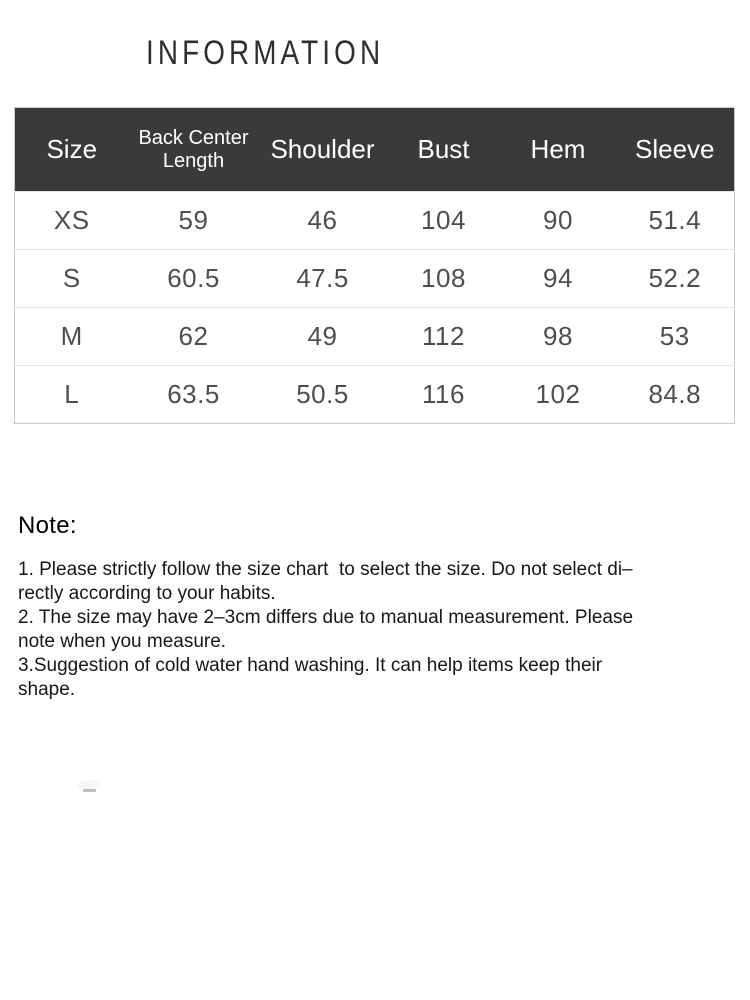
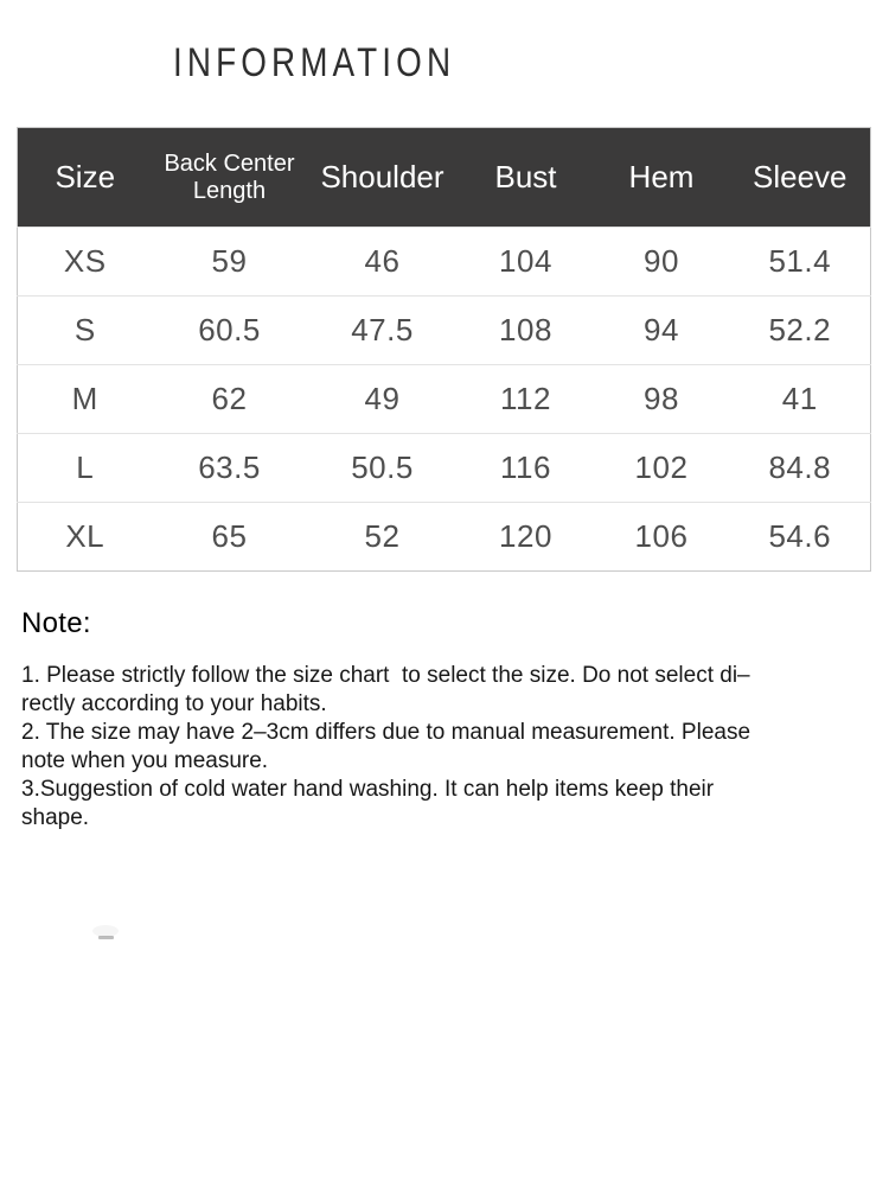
  INFORMATION
  Size	Back Center Length	Shoulder	Bust	Hem	Sleeve
  XS	59	46	104	90	51.4
  S	60.5	47.5	108	94	52.2
- M	62	49	112	98	53
+ M	62	49	112	98	41
  L	63.5	50.5	116	102	84.8
+ XL	65	52	120	106	54.6
  Note:
  1. Please strictly follow the size chart to select the size. Do not select di–
  rectly according to your habits.
  2. The size may have 2–3cm differs due to manual measurement. Please
  note when you measure.
  3.Suggestion of cold water hand washing. It can help items keep their
  shape.
